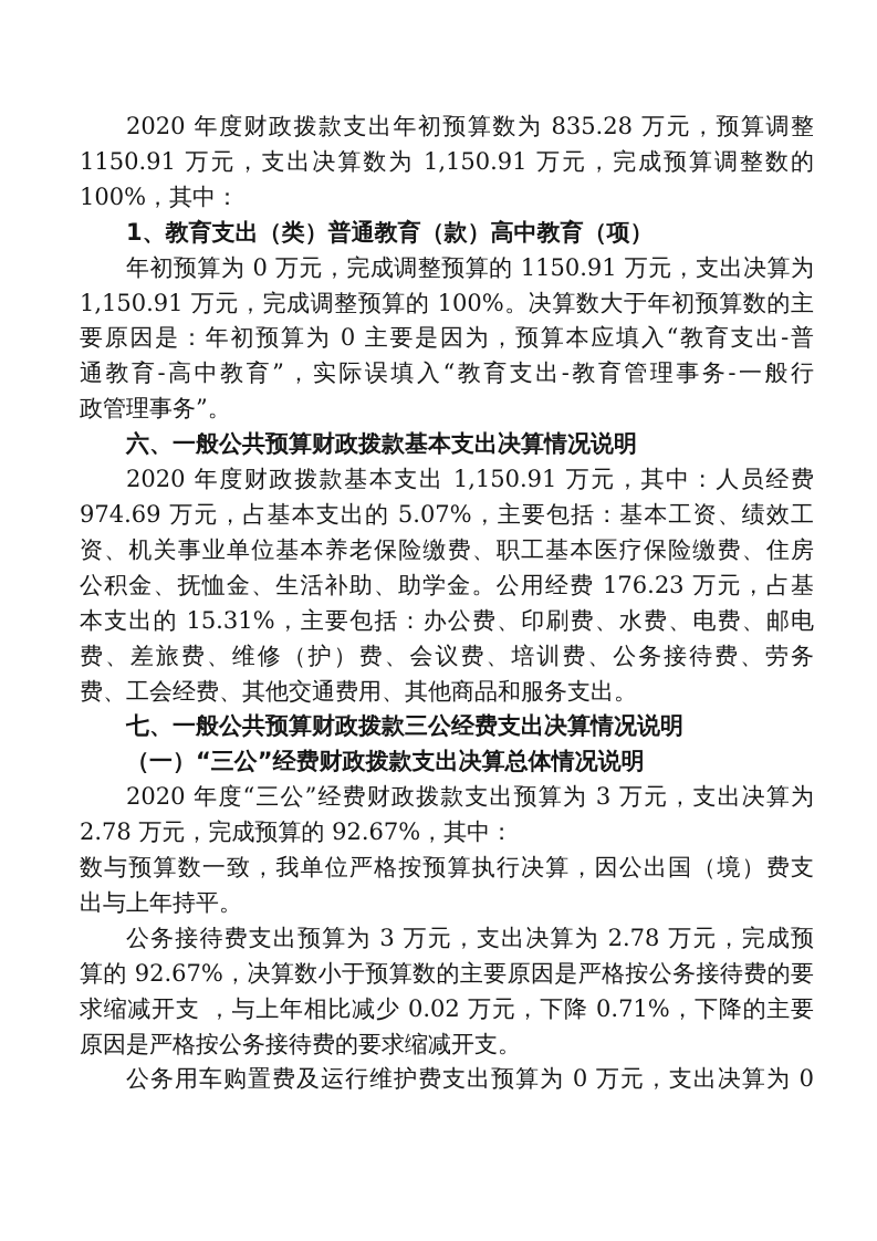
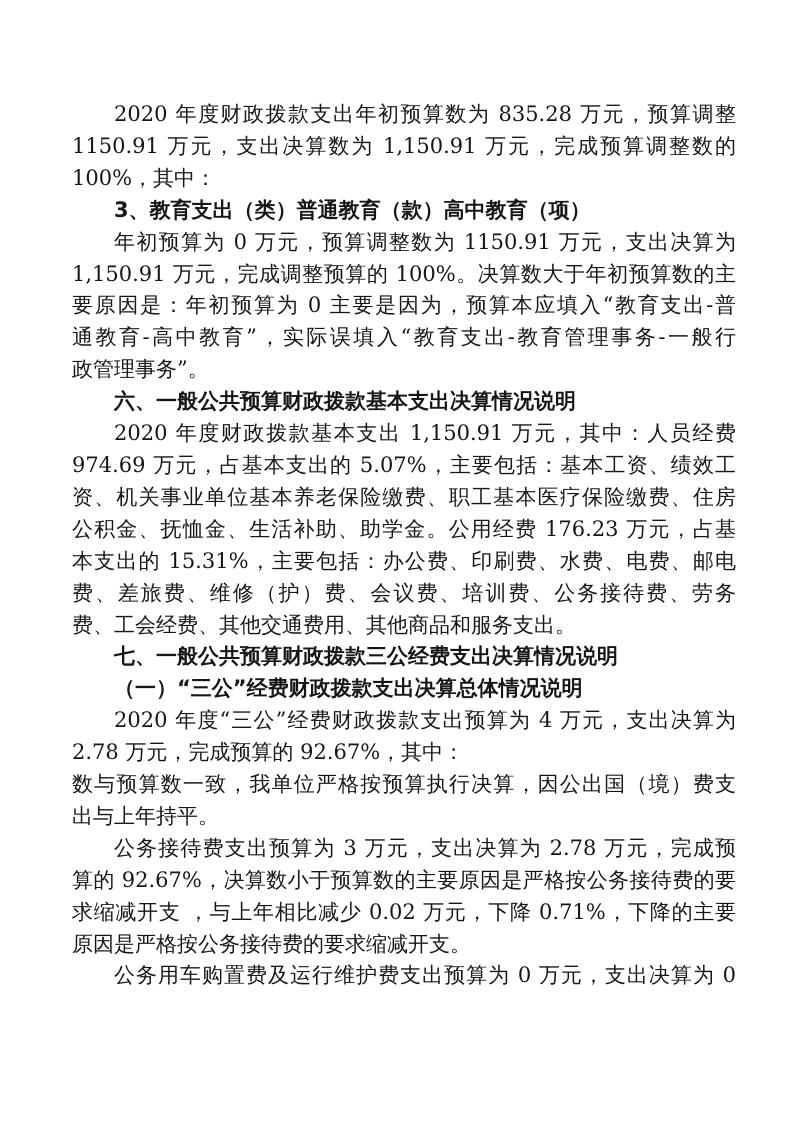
  2020 年度财政拨款支出年初预算数为 835.28 万元，预算调整
  1150.91 万元，支出决算数为 1,150.91 万元，完成预算调整数的
  100%，其中：
- 1、教育支出（类）普通教育（款）高中教育（项）
+ 3、教育支出（类）普通教育（款）高中教育（项）
- 年初预算为 0 万元，完成调整预算的 1150.91 万元，支出决算为
+ 年初预算为 0 万元，预算调整数为 1150.91 万元，支出决算为
  1,150.91 万元，完成调整预算的 100%。决算数大于年初预算数的主
  要原因是：年初预算为 0 主要是因为，预算本应填入“教育支出-普
  通教育-高中教育”，实际误填入“教育支出-教育管理事务-一般行
  政管理事务”。
  六、一般公共预算财政拨款基本支出决算情况说明
  2020 年度财政拨款基本支出 1,150.91 万元，其中：人员经费
  974.69 万元，占基本支出的 5.07%，主要包括：基本工资、绩效工
  资、机关事业单位基本养老保险缴费、职工基本医疗保险缴费、住房
  公积金、抚恤金、生活补助、助学金。公用经费 176.23 万元，占基
  本支出的 15.31%，主要包括：办公费、印刷费、水费、电费、邮电
  费、差旅费、维修（护）费、会议费、培训费、公务接待费、劳务
  费、工会经费、其他交通费用、其他商品和服务支出。
  七、一般公共预算财政拨款三公经费支出决算情况说明
  （一）“三公”经费财政拨款支出决算总体情况说明
- 2020 年度“三公”经费财政拨款支出预算为 3 万元，支出决算为
+ 2020 年度“三公”经费财政拨款支出预算为 4 万元，支出决算为
  2.78 万元，完成预算的 92.67%，其中：
  数与预算数一致，我单位严格按预算执行决算，因公出国（境）费支
  出与上年持平。
  公务接待费支出预算为 3 万元，支出决算为 2.78 万元，完成预
  算的 92.67%，决算数小于预算数的主要原因是严格按公务接待费的要
  求缩减开支 ，与上年相比减少 0.02 万元，下降 0.71%，下降的主要
  原因是严格按公务接待费的要求缩减开支。
  公务用车购置费及运行维护费支出预算为 0 万元，支出决算为 0
